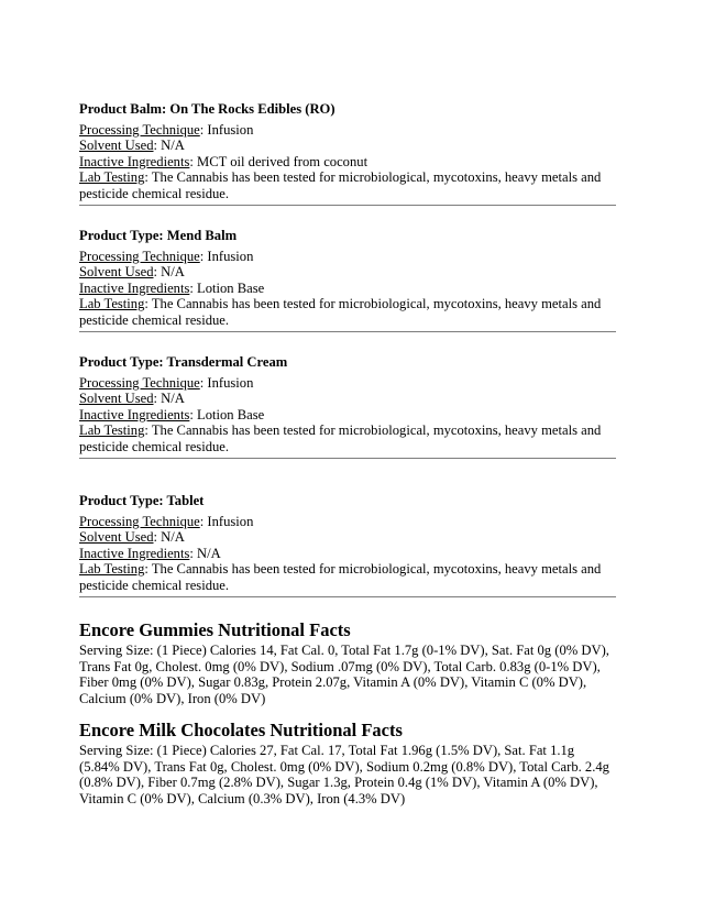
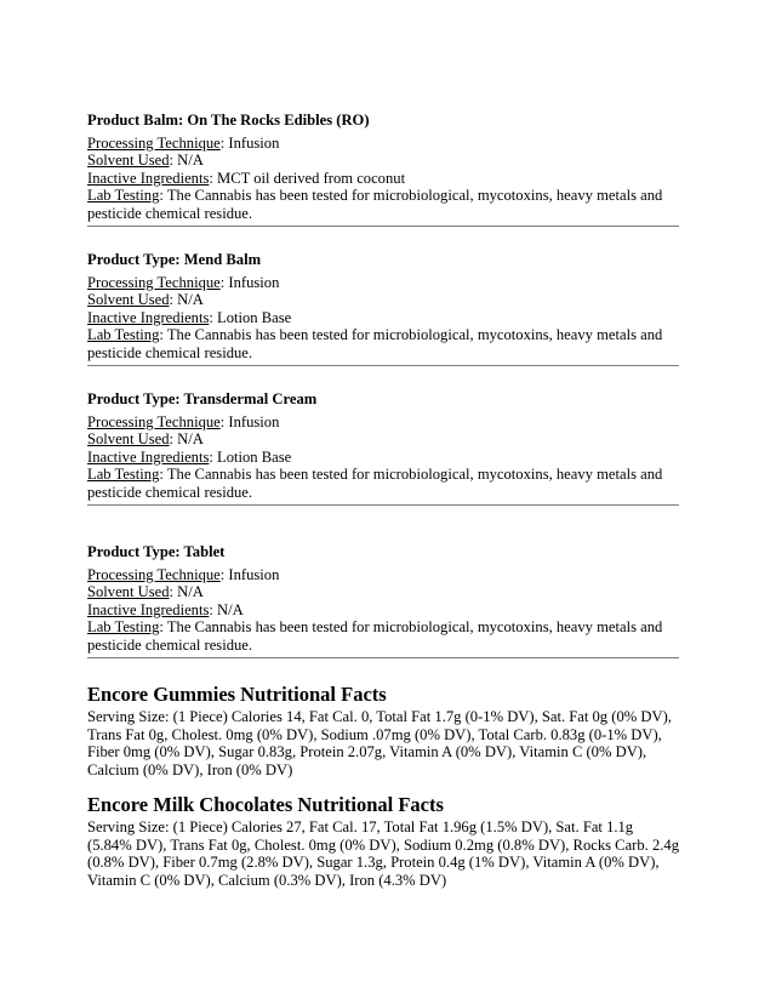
  Product Balm: On The Rocks Edibles (RO)
  Processing Technique: Infusion
  Solvent Used: N/A
  Inactive Ingredients: MCT oil derived from coconut
  Lab Testing: The Cannabis has been tested for microbiological, mycotoxins, heavy metals and pesticide chemical residue.
  Product Type: Mend Balm
  Processing Technique: Infusion
  Solvent Used: N/A
  Inactive Ingredients: Lotion Base
  Lab Testing: The Cannabis has been tested for microbiological, mycotoxins, heavy metals and pesticide chemical residue.
  Product Type: Transdermal Cream
  Processing Technique: Infusion
  Solvent Used: N/A
  Inactive Ingredients: Lotion Base
  Lab Testing: The Cannabis has been tested for microbiological, mycotoxins, heavy metals and pesticide chemical residue.
  Product Type: Tablet
  Processing Technique: Infusion
  Solvent Used: N/A
  Inactive Ingredients: N/A
  Lab Testing: The Cannabis has been tested for microbiological, mycotoxins, heavy metals and pesticide chemical residue.
  Encore Gummies Nutritional Facts
  Serving Size: (1 Piece) Calories 14, Fat Cal. 0, Total Fat 1.7g (0-1% DV), Sat. Fat 0g (0% DV), Trans Fat 0g, Cholest. 0mg (0% DV), Sodium .07mg (0% DV), Total Carb. 0.83g (0-1% DV), Fiber 0mg (0% DV), Sugar 0.83g, Protein 2.07g, Vitamin A (0% DV), Vitamin C (0% DV), Calcium (0% DV), Iron (0% DV)
  Encore Milk Chocolates Nutritional Facts
- Serving Size: (1 Piece) Calories 27, Fat Cal. 17, Total Fat 1.96g (1.5% DV), Sat. Fat 1.1g (5.84% DV), Trans Fat 0g, Cholest. 0mg (0% DV), Sodium 0.2mg (0.8% DV), Total Carb. 2.4g (0.8% DV), Fiber 0.7mg (2.8% DV), Sugar 1.3g, Protein 0.4g (1% DV), Vitamin A (0% DV), Vitamin C (0% DV), Calcium (0.3% DV), Iron (4.3% DV)
+ Serving Size: (1 Piece) Calories 27, Fat Cal. 17, Total Fat 1.96g (1.5% DV), Sat. Fat 1.1g (5.84% DV), Trans Fat 0g, Cholest. 0mg (0% DV), Sodium 0.2mg (0.8% DV), Rocks Carb. 2.4g (0.8% DV), Fiber 0.7mg (2.8% DV), Sugar 1.3g, Protein 0.4g (1% DV), Vitamin A (0% DV), Vitamin C (0% DV), Calcium (0.3% DV), Iron (4.3% DV)
